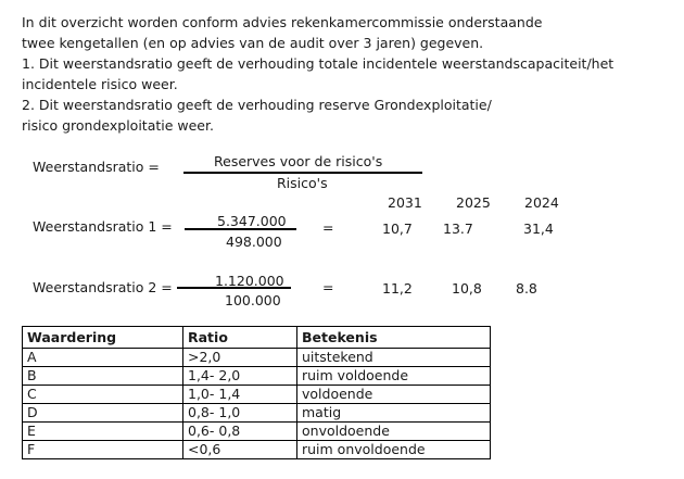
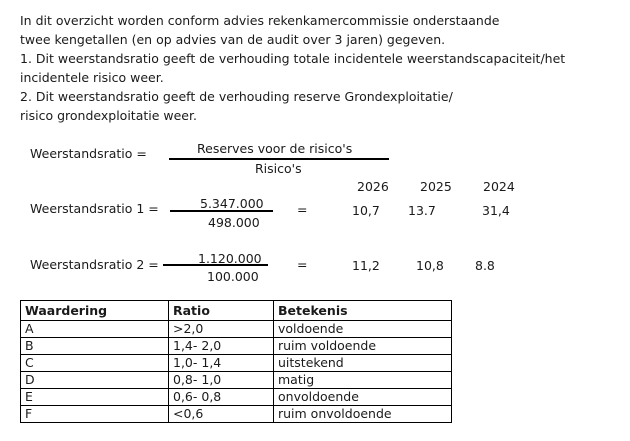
  In dit overzicht worden conform advies rekenkamercommissie onderstaande
  twee kengetallen (en op advies van de audit over 3 jaren) gegeven.
  1. Dit weerstandsratio geeft de verhouding totale incidentele weerstandscapaciteit/het
  incidentele risico weer.
  2. Dit weerstandsratio geeft de verhouding reserve Grondexploitatie/
  risico grondexploitatie weer.
  Weerstandsratio =
  Reserves voor de risico's
  Risico's
- 2031
+ 2026
  2025
  2024
  Weerstandsratio 1 =
  5.347.000
  498.000
  =
  10,7
  13.7
  31,4
  Weerstandsratio 2 =
  1.120.000
  100.000
  =
  11,2
  10,8
  8.8
  Waardering	Ratio	Betekenis
- A	>2,0	uitstekend
+ A	>2,0	voldoende
  B	1,4- 2,0	ruim voldoende
- C	1,0- 1,4	voldoende
+ C	1,0- 1,4	uitstekend
  D	0,8- 1,0	matig
  E	0,6- 0,8	onvoldoende
  F	<0,6	ruim onvoldoende
